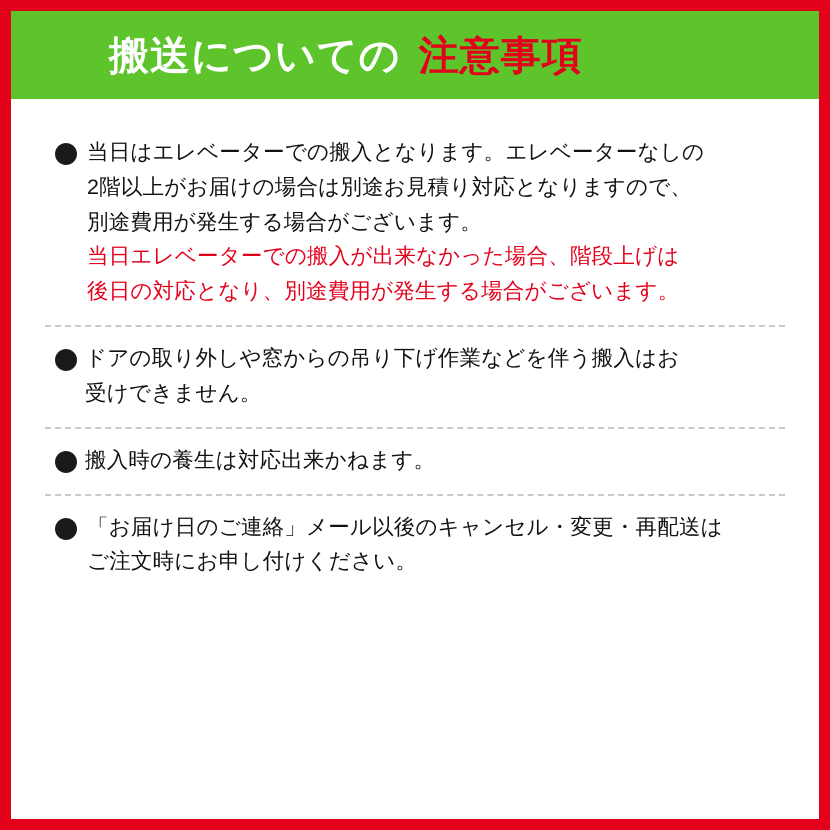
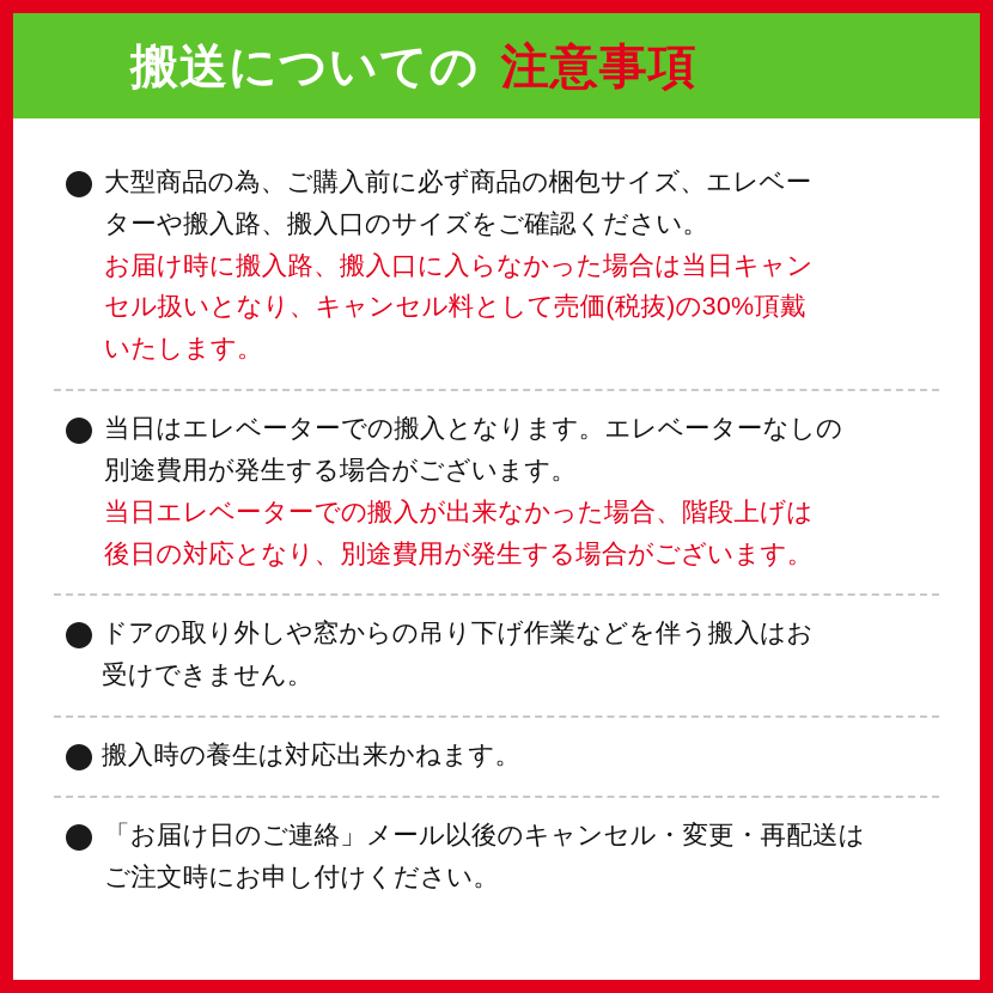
  搬送についての 注意事項
+ 大型商品の為、ご購入前に必ず商品の梱包サイズ、エレベー
+ ターや搬入路、搬入口のサイズをご確認ください。
+ お届け時に搬入路、搬入口に入らなかった場合は当日キャン
+ セル扱いとなり、キャンセル料として売価(税抜)の30%頂戴
+ いたします。
  当日はエレベーターでの搬入となります。エレベーターなしの
- 2階以上がお届けの場合は別途お見積り対応となりますので、
  別途費用が発生する場合がございます。
  当日エレベーターでの搬入が出来なかった場合、階段上げは
  後日の対応となり、別途費用が発生する場合がございます。
  ドアの取り外しや窓からの吊り下げ作業などを伴う搬入はお
  受けできません。
  搬入時の養生は対応出来かねます。
  「お届け日のご連絡」メール以後のキャンセル・変更・再配送は
  ご注文時にお申し付けください。
